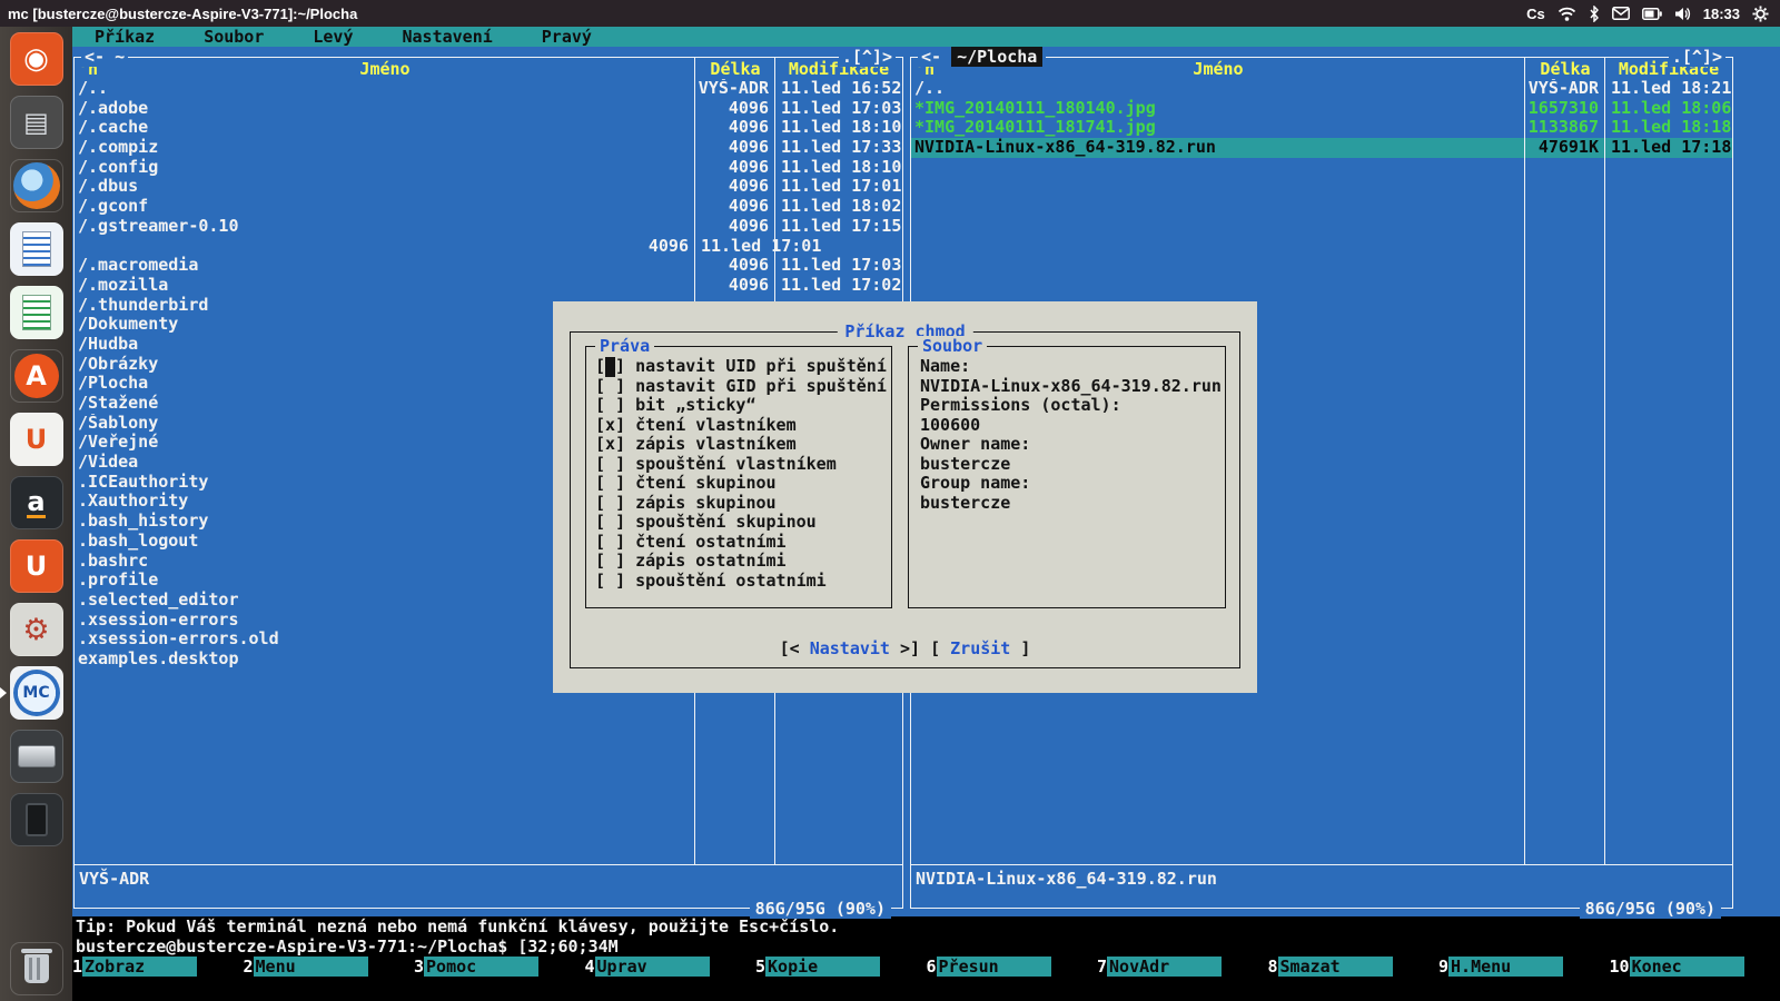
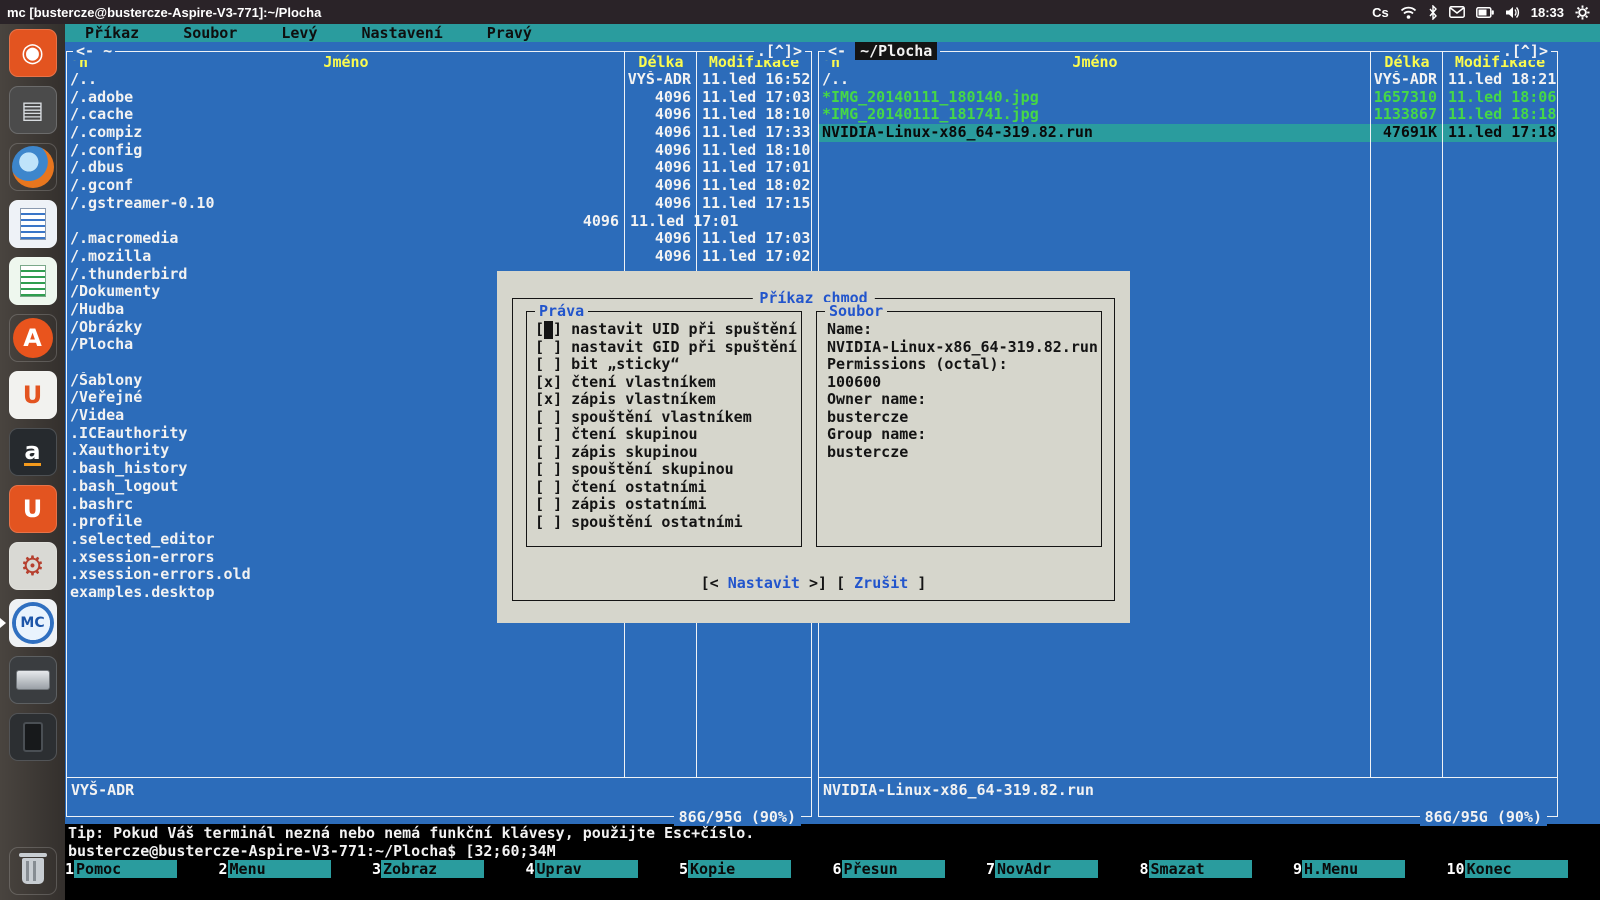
  mc [bustercze@bustercze-Aspire-V3-771]:~/Plocha
  Cs
  18:33
  ◉
  ▤
  A
  U
  a
  U
  ⚙
  MC
  Příkaz
  Soubor
  Levý
  Nastavení
  Pravý
  <- ~
  .[^]>
  'n
  Jméno
  Délka
  Modifikace
  /..
  VYŠ-ADR
  11.led 16:52
  /.adobe
  4096
  11.led 17:03
  /.cache
  4096
  11.led 18:10
  /.compiz
  4096
  11.led 17:33
  /.config
  4096
  11.led 18:10
  /.dbus
  4096
  11.led 17:01
  /.gconf
  4096
  11.led 18:02
  /.gstreamer-0.10
  4096
  11.led 17:15
  4096
  11.led 17:01
  /.macromedia
  4096
  11.led 17:03
  /.mozilla
  4096
  11.led 17:02
  /.thunderbird
  /Dokumenty
  /Hudba
  /Obrázky
  /Plocha
- /Stažené
  /Šablony
  /Veřejné
  /Videa
  .ICEauthority
  .Xauthority
  .bash_history
  .bash_logout
  .bashrc
  .profile
  .selected_editor
  .xsession-errors
  .xsession-errors.old
  examples.desktop
  VYŠ-ADR
  86G/95G (90%)
  <- ~/Plocha
  .[^]>
  'n
  Jméno
  Délka
  Modifikace
  /..
  VYŠ-ADR
  11.led 18:21
  *IMG_20140111_180140.jpg
  1657310
  11.led 18:06
  *IMG_20140111_181741.jpg
  1133867
  11.led 18:18
  NVIDIA-Linux-x86_64-319.82.run
  47691K
  11.led 17:18
  NVIDIA-Linux-x86_64-319.82.run
  86G/95G (90%)
  Příkaz chmod
  Práva
  [ ] nastavit UID při spuštění
  [ ] nastavit GID při spuštění
  [ ] bit „sticky“
  [x] čtení vlastníkem
  [x] zápis vlastníkem
  [ ] spouštění vlastníkem
  [ ] čtení skupinou
  [ ] zápis skupinou
  [ ] spouštění skupinou
  [ ] čtení ostatními
  [ ] zápis ostatními
  [ ] spouštění ostatními
  Soubor
  Name:
  NVIDIA-Linux-x86_64-319.82.run
  Permissions (octal):
  100600
  Owner name:
  bustercze
  Group name:
  bustercze
  [< Nastavit >] [ Zrušit ]
  Tip: Pokud Váš terminál nezná nebo nemá funkční klávesy, použijte Esc+číslo.
  bustercze@bustercze-Aspire-V3-771:~/Plocha$ [32;60;34M
  1
- Zobraz
+ Pomoc
  2
  Menu
  3
- Pomoc
+ Zobraz
  4
  Uprav
  5
  Kopie
  6
  Přesun
  7
  NovAdr
  8
  Smazat
  9
  H.Menu
  10
  Konec
